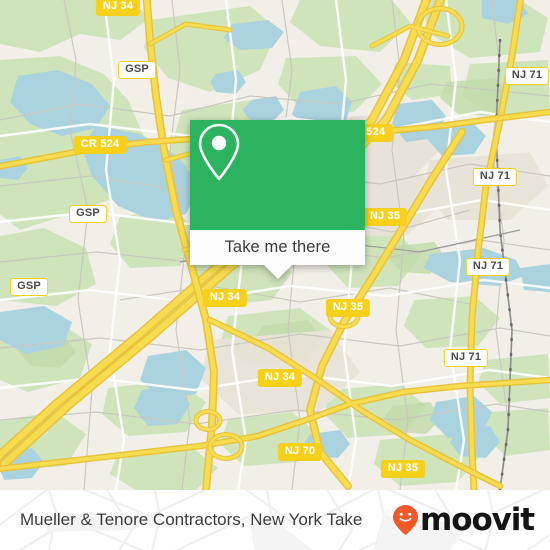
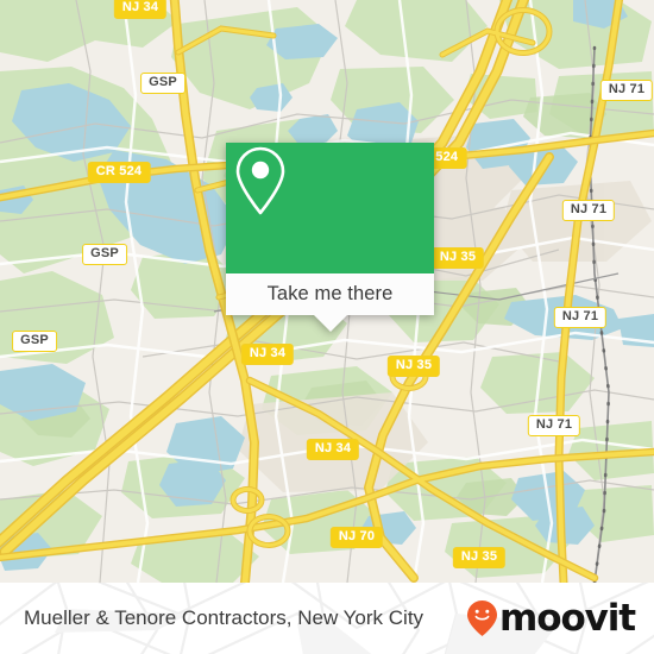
  NJ 34
  GSP
  NJ 71
  CR 524
  NJ 71
  GSP
  NJ 35
  NJ 71
  GSP
  NJ 34
  NJ 35
  NJ 71
  NJ 34
  NJ 70
  NJ 35
  Take me there
- Mueller & Tenore Contractors, New York Take
+ Mueller & Tenore Contractors, New York City
  moovit
